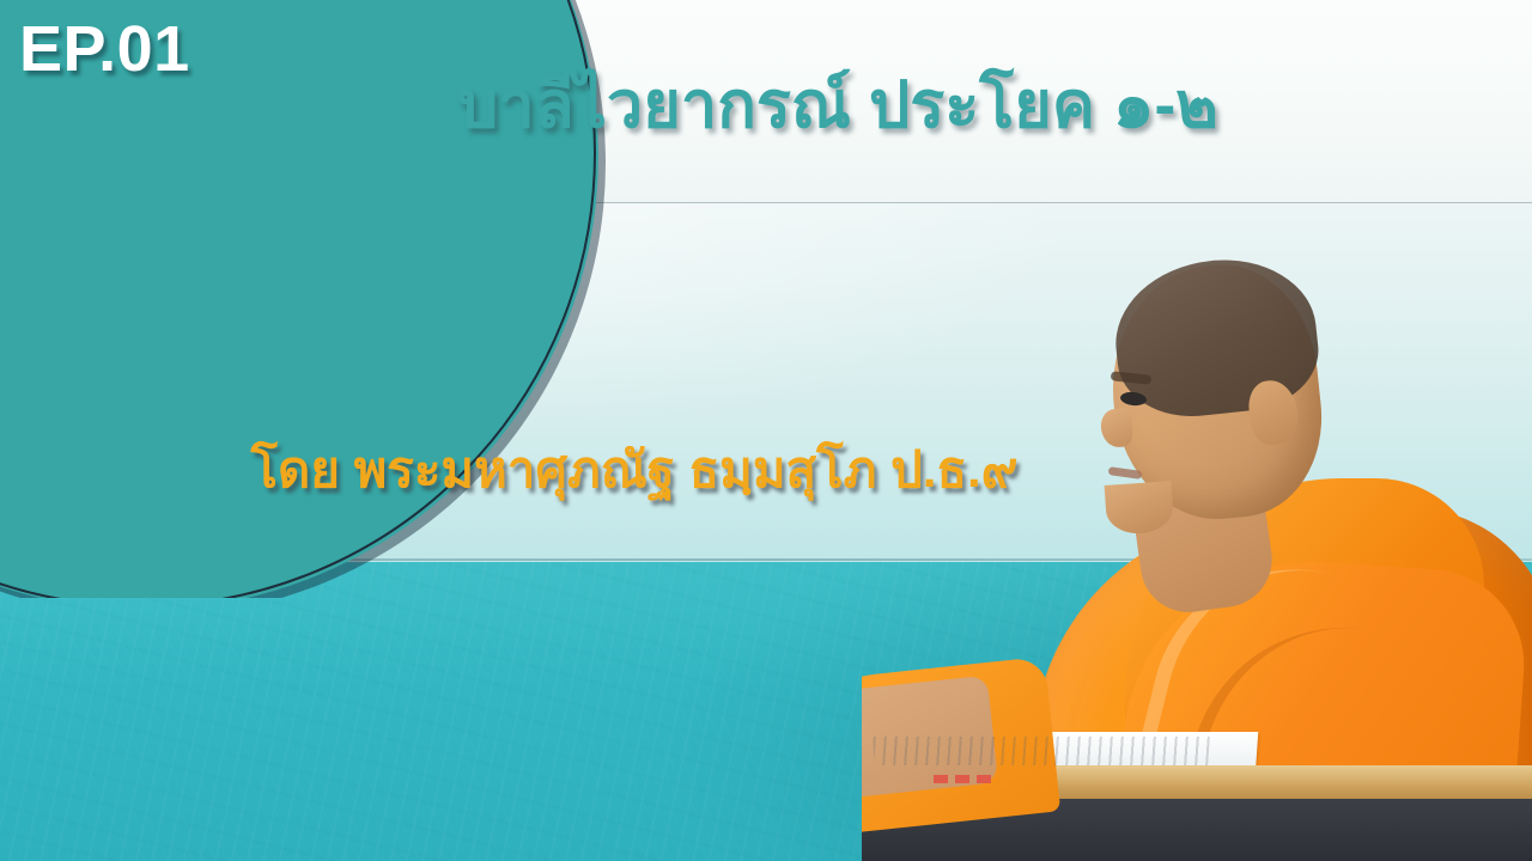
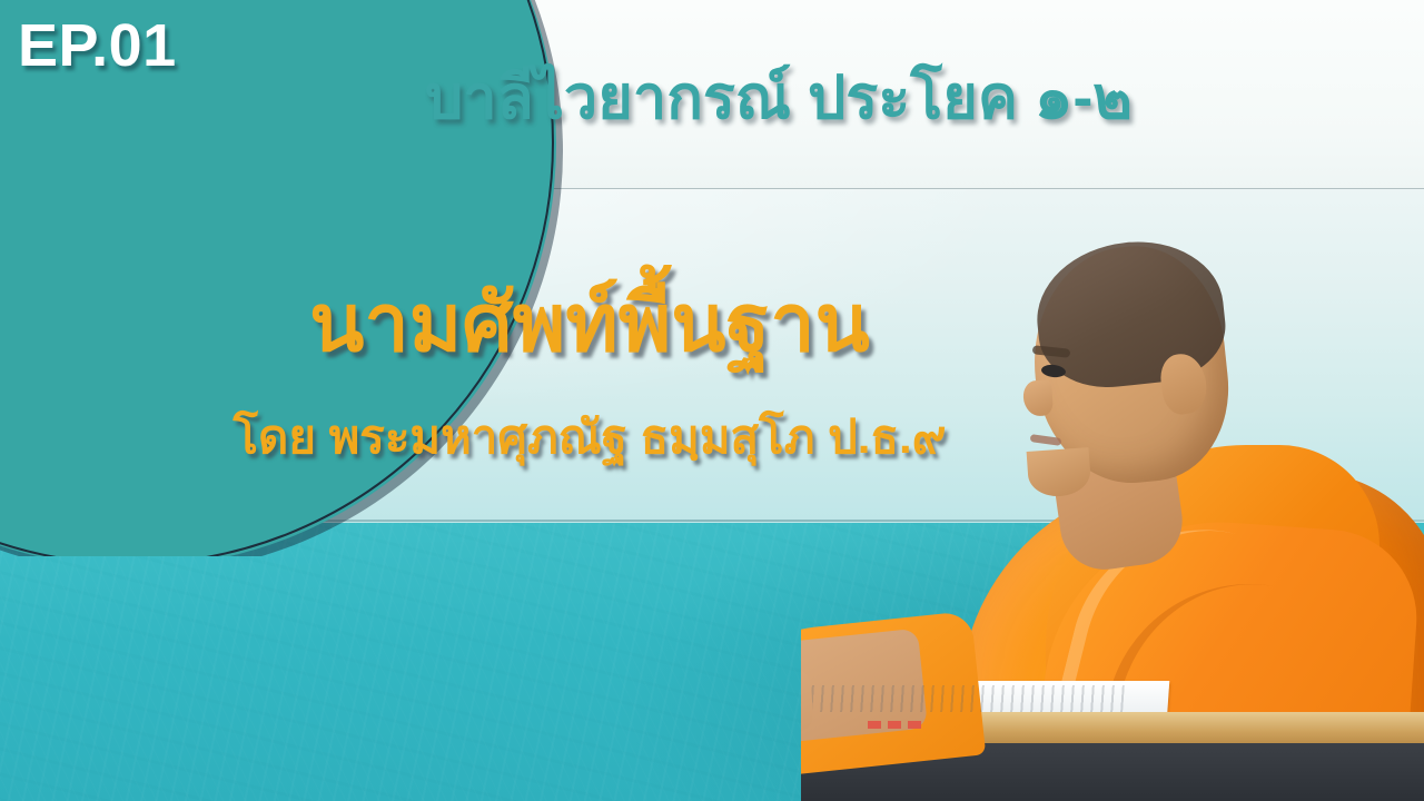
  EP.01
  บาลีไวยากรณ์ ประโยค ๑-๒
+ นามศัพท์พื้นฐาน
  โดย พระมหาศุภณัฐ ธมฺมสุโภ ป.ธ.๙
